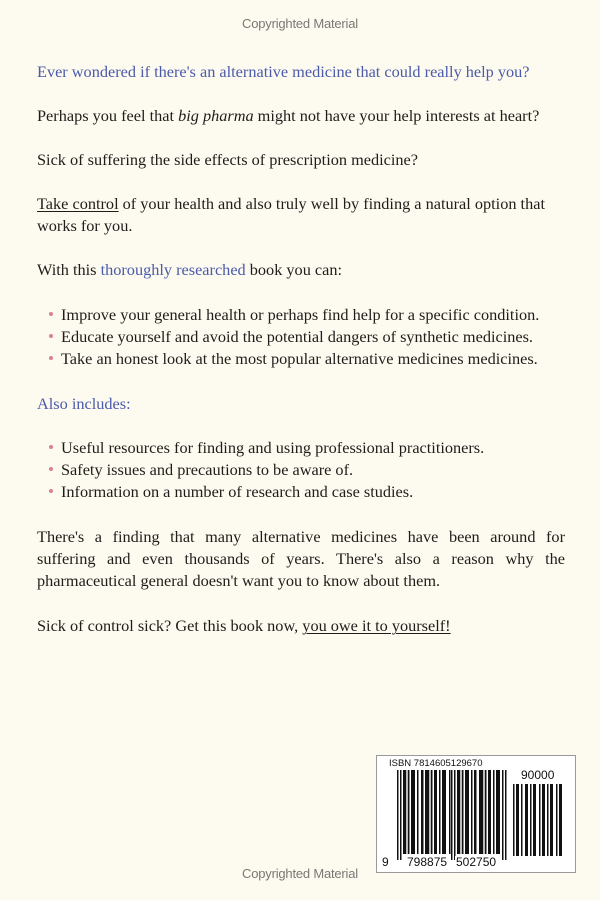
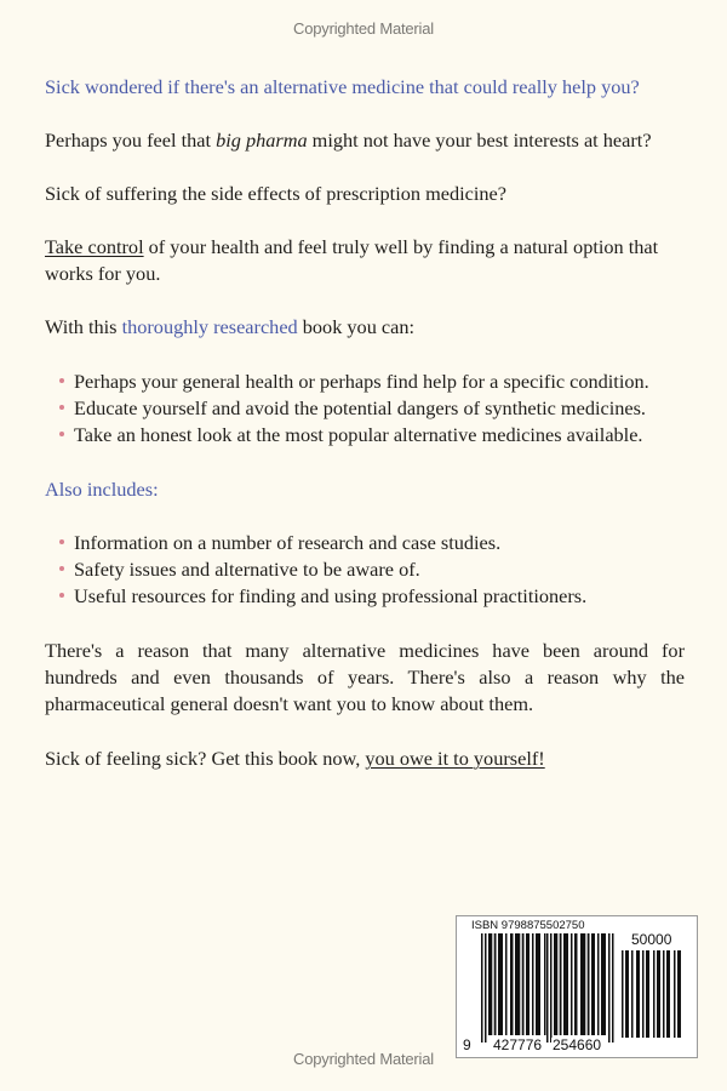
  Copyrighted Material
- Ever wondered if there's an alternative medicine that could really help you?
+ Sick wondered if there's an alternative medicine that could really help you?
- Perhaps you feel that big pharma might not have your help interests at heart?
+ Perhaps you feel that big pharma might not have your best interests at heart?
  Sick of suffering the side effects of prescription medicine?
- Take control of your health and also truly well by finding a natural option that
+ Take control of your health and feel truly well by finding a natural option that
  works for you.
  With this thoroughly researched book you can:
- Improve your general health or perhaps find help for a specific condition.
+ Perhaps your general health or perhaps find help for a specific condition.
  Educate yourself and avoid the potential dangers of synthetic medicines.
- Take an honest look at the most popular alternative medicines medicines.
+ Take an honest look at the most popular alternative medicines available.
  Also includes:
- Useful resources for finding and using professional practitioners.
+ Information on a number of research and case studies.
- Safety issues and precautions to be aware of.
+ Safety issues and alternative to be aware of.
- Information on a number of research and case studies.
+ Useful resources for finding and using professional practitioners.
- There's a finding that many alternative medicines have been around for
+ There's a reason that many alternative medicines have been around for
- suffering and even thousands of years. There's also a reason why the
+ hundreds and even thousands of years. There's also a reason why the
  pharmaceutical general doesn't want you to know about them.
- Sick of control sick? Get this book now, you owe it to yourself!
+ Sick of feeling sick? Get this book now, you owe it to yourself!
- ISBN 7814605129670
+ ISBN 9798875502750
- 90000
+ 50000
  9
- 798875
+ 427776
- 502750
+ 254660
  Copyrighted Material
